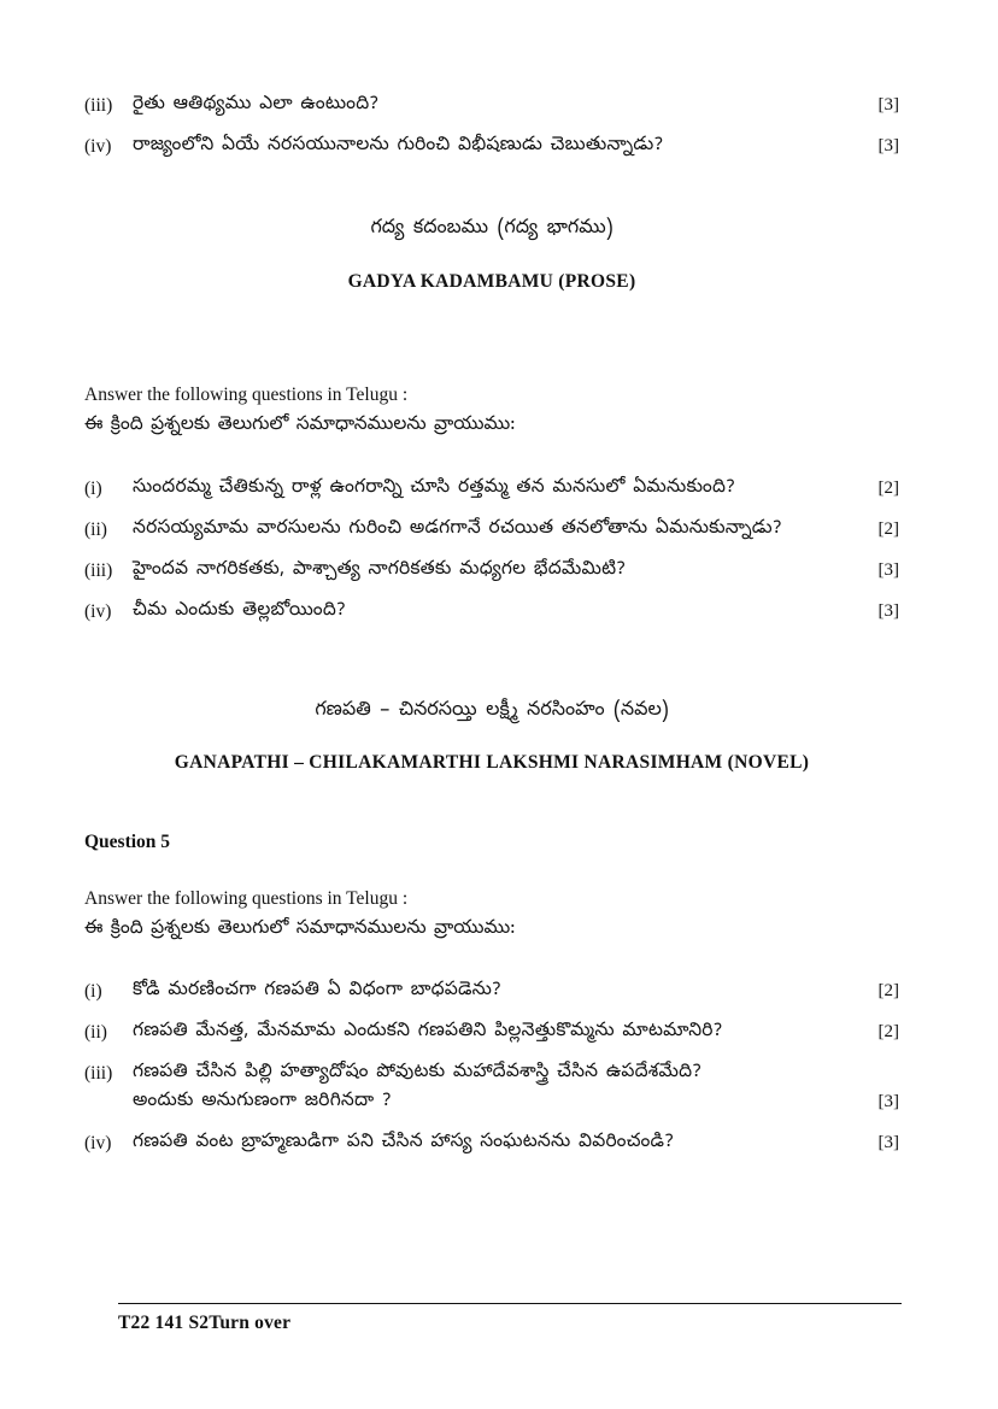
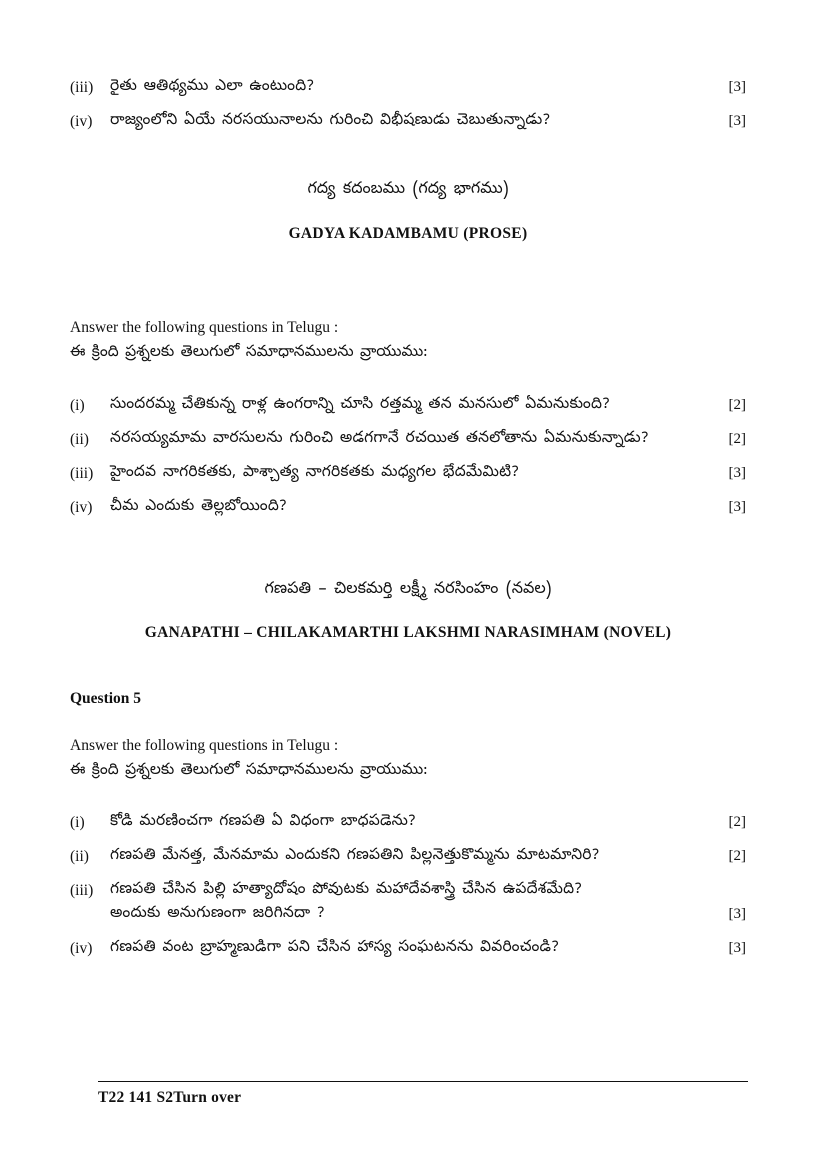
  (iii)
  రైతు ఆతిథ్యము ఎలా ఉంటుంది?
  [3]
  (iv)
  రాజ్యంలోని ఏయే నరసయునాలను గురించి విభీషణుడు చెబుతున్నాడు?
  [3]
  గద్య కదంబము (గద్య భాగము)
  GADYA KADAMBAMU (PROSE)
  Answer the following questions in Telugu :
  ఈ క్రింది ప్రశ్నలకు తెలుగులో సమాధానములను వ్రాయుము:
  (i)
  సుందరమ్మ చేతికున్న రాళ్ల ఉంగరాన్ని చూసి రత్తమ్మ తన మనసులో ఏమనుకుంది?
  [2]
  (ii)
  నరసయ్యమామ వారసులను గురించి అడగగానే రచయిత తనలోతాను ఏమనుకున్నాడు?
  [2]
  (iii)
  హైందవ నాగరికతకు, పాశ్చాత్య నాగరికతకు మధ్యగల భేదమేమిటి?
  [3]
  (iv)
  చీమ ఎందుకు తెల్లబోయింది?
  [3]
- గణపతి – చినరసయ్తి లక్ష్మీ నరసింహం (నవల)
+ గణపతి – చిలకమర్తి లక్ష్మీ నరసింహం (నవల)
  GANAPATHI – CHILAKAMARTHI LAKSHMI NARASIMHAM (NOVEL)
  Question 5
  Answer the following questions in Telugu :
  ఈ క్రింది ప్రశ్నలకు తెలుగులో సమాధానములను వ్రాయుము:
  (i)
  కోడి మరణించగా గణపతి ఏ విధంగా బాధపడెను?
  [2]
  (ii)
  గణపతి మేనత్త, మేనమామ ఎందుకని గణపతిని పిల్లనెత్తుకొమ్మను మాటమానిరి?
  [2]
  (iii)
  గణపతి చేసిన పిల్లి హత్యాదోషం పోవుటకు మహాదేవశాస్త్రి చేసిన ఉపదేశమేది?
  అందుకు అనుగుణంగా జరిగినదా ?
  [3]
  (iv)
  గణపతి వంట బ్రాహ్మణుడిగా పని చేసిన హాస్య సంఘటనను వివరించండి?
  [3]
  T22 141 S2
  Turn over
